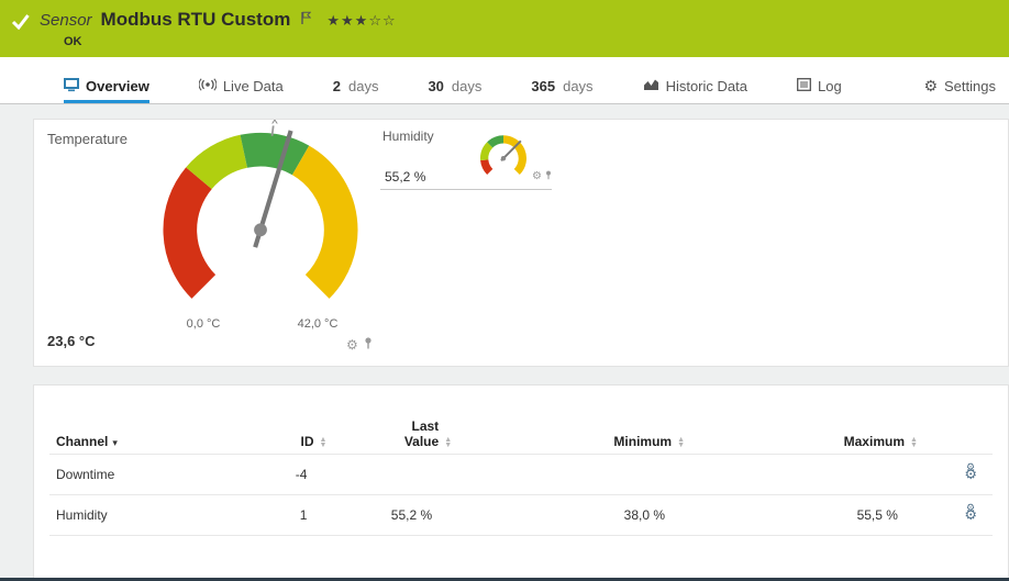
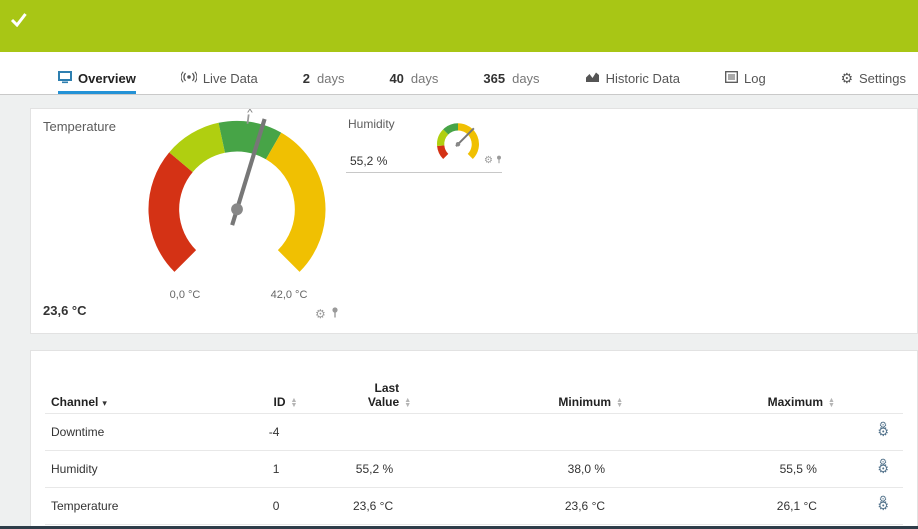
- Sensor
- Modbus RTU Custom
- ★★★☆☆
- OK
  Overview
  Live Data
  2
  days
- 30
+ 40
  days
  365
  days
  Historic Data
  Log
  ⚙
  Settings
  Temperature
  x̄
  0,0 °C
  42,0 °C
  23,6 °C
  ⚙
  Humidity
  55,2 %
  ⚙
  Channel ▾	ID	Last Value	Minimum	Maximum
  Downtime	-4				⚙⚙
  Humidity	1	55,2 %	38,0 %	55,5 %	⚙⚙
+ Temperature	0	23,6 °C	23,6 °C	26,1 °C	⚙⚙
